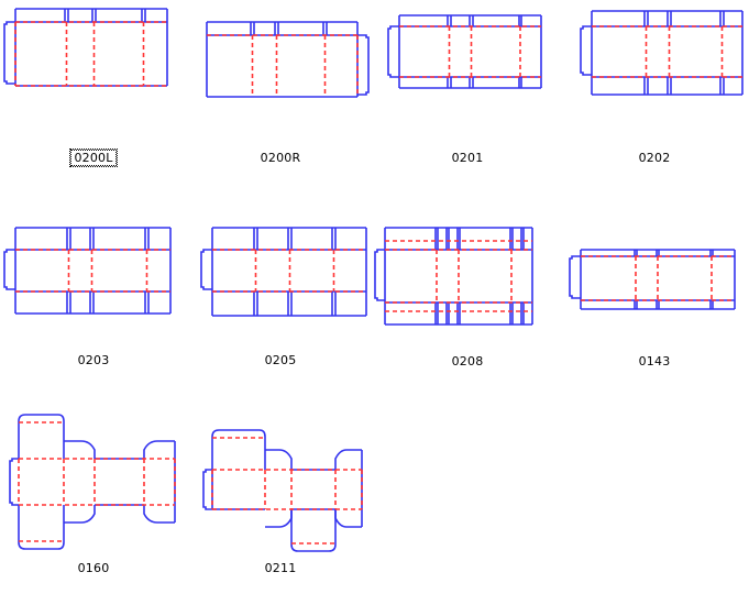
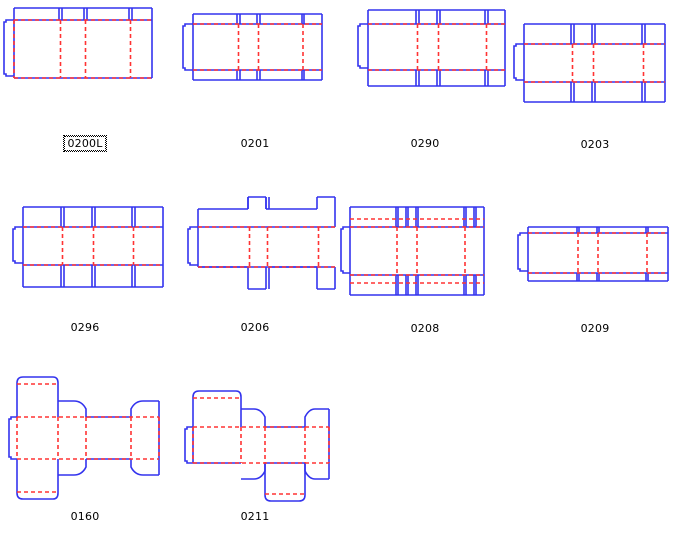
  0200L
- 0200R
  0201
- 0202
+ 0290
  0203
- 0205
+ 0296
+ 0206
  0208
- 0143
+ 0209
  0160
  0211
